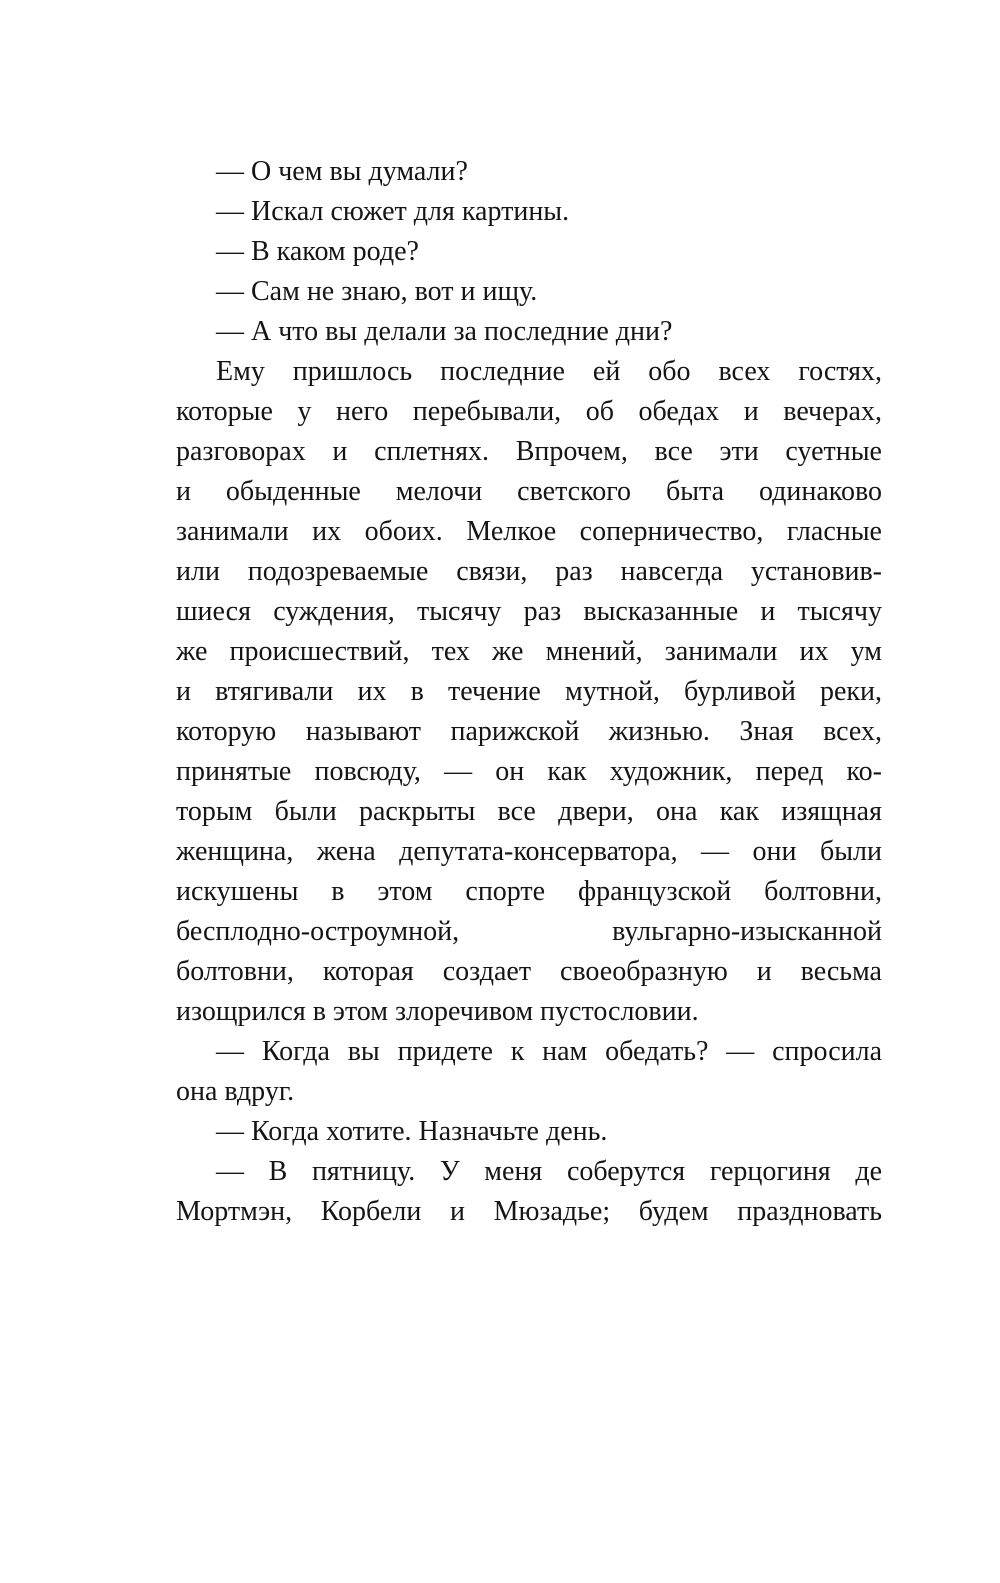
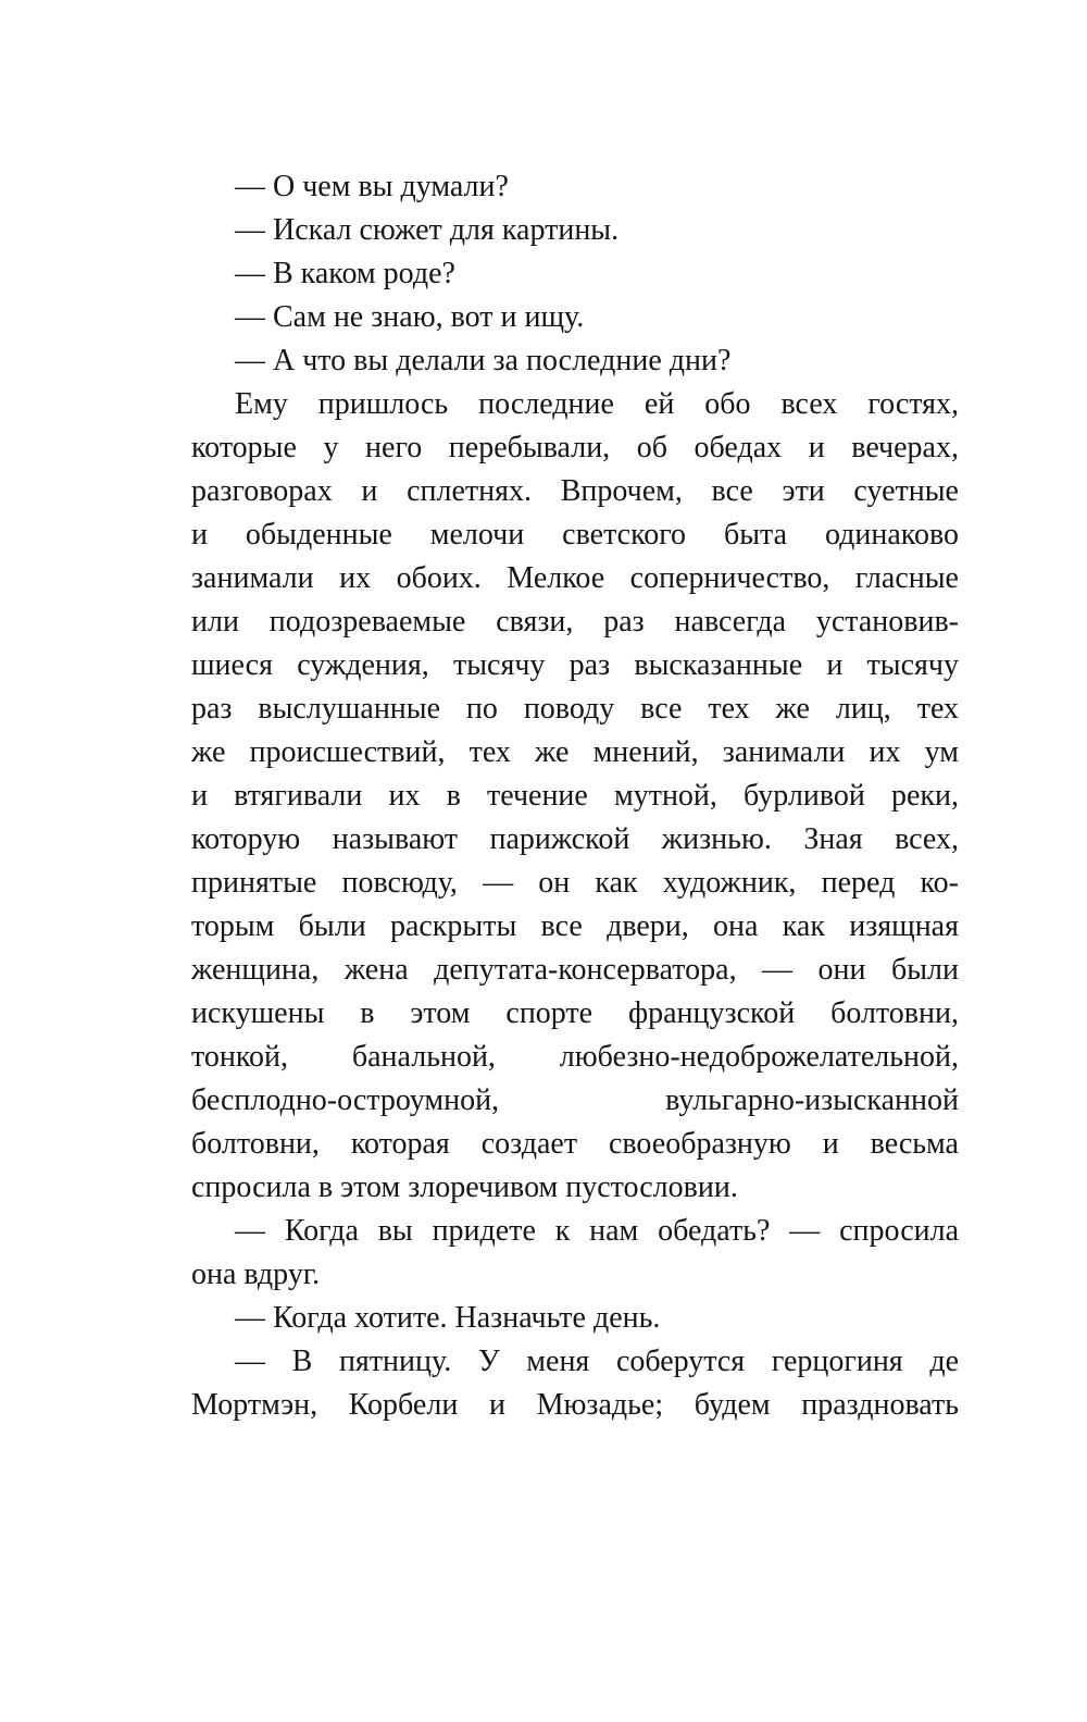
  — О чем вы думали?
  — Искал сюжет для картины.
  — В каком роде?
  — Сам не знаю, вот и ищу.
  — А что вы делали за последние дни?
  Ему пришлось последние ей обо всех гостях,
  которые у него перебывали, об обедах и вечерах,
  разговорах и сплетнях. Впрочем, все эти суетные
  и обыденные мелочи светского быта одинаково
  занимали их обоих. Мелкое соперничество, гласные
  или подозреваемые связи, раз навсегда установив-
  шиеся суждения, тысячу раз высказанные и тысячу
+ раз выслушанные по поводу все тех же лиц, тех
  же происшествий, тех же мнений, занимали их ум
  и втягивали их в течение мутной, бурливой реки,
  которую называют парижской жизнью. Зная всех,
  принятые повсюду, — он как художник, перед ко-
  торым были раскрыты все двери, она как изящная
  женщина, жена депутата-консерватора, — они были
  искушены в этом спорте французской болтовни,
+ тонкой, банальной, любезно-недоброжелательной,
  бесплодно-остроумной, вульгарно-изысканной
  болтовни, которая создает своеобразную и весьма
- изощрился в этом злоречивом пустословии.
+ спросила в этом злоречивом пустословии.
  — Когда вы придете к нам обедать? — спросила
  она вдруг.
  — Когда хотите. Назначьте день.
  — В пятницу. У меня соберутся герцогиня де
  Мортмэн, Корбели и Мюзадье; будем праздновать
